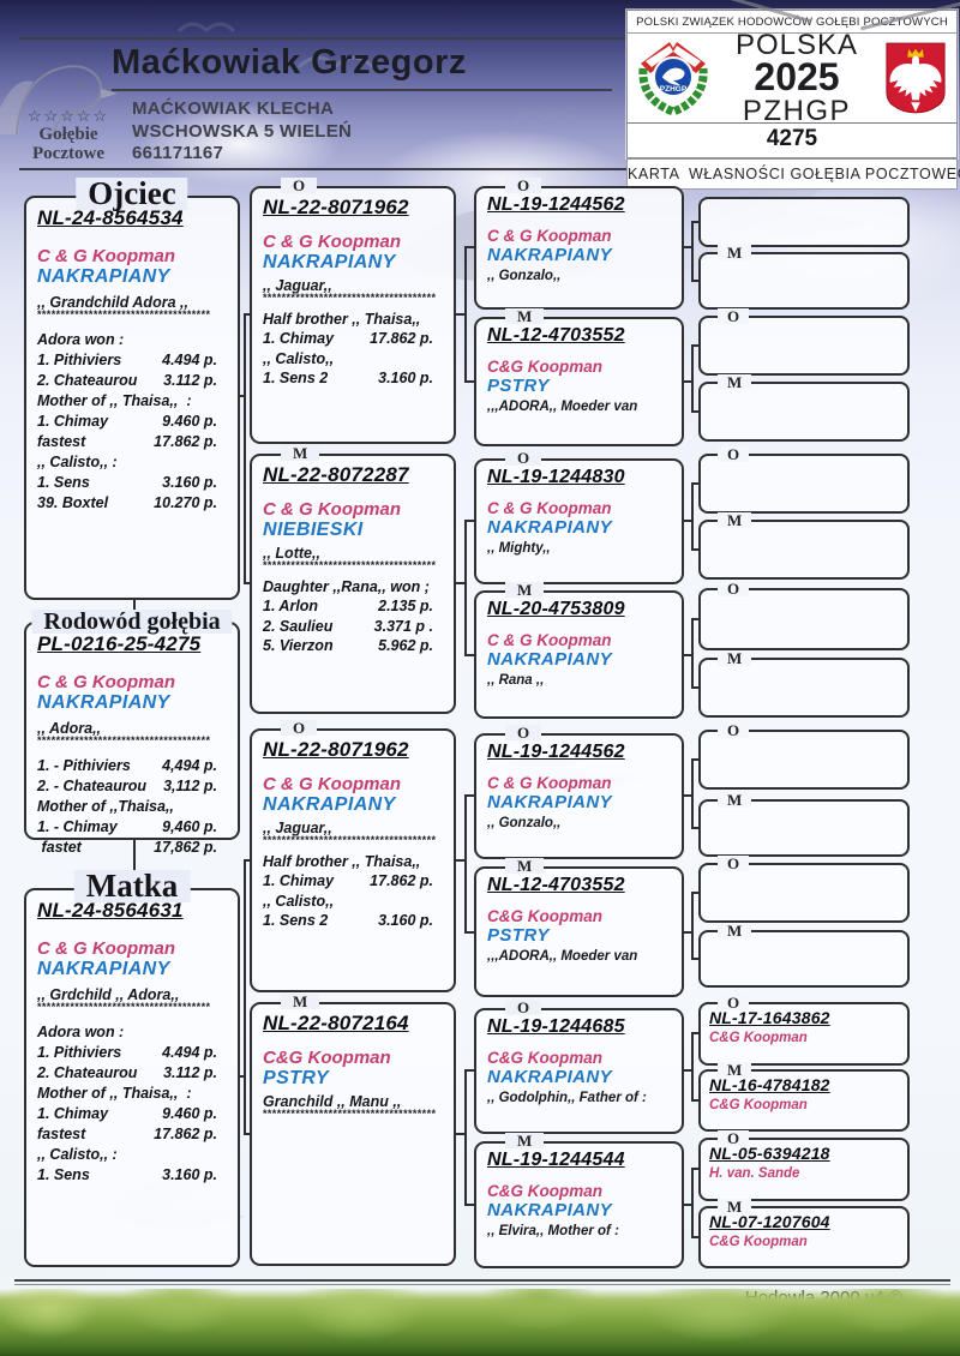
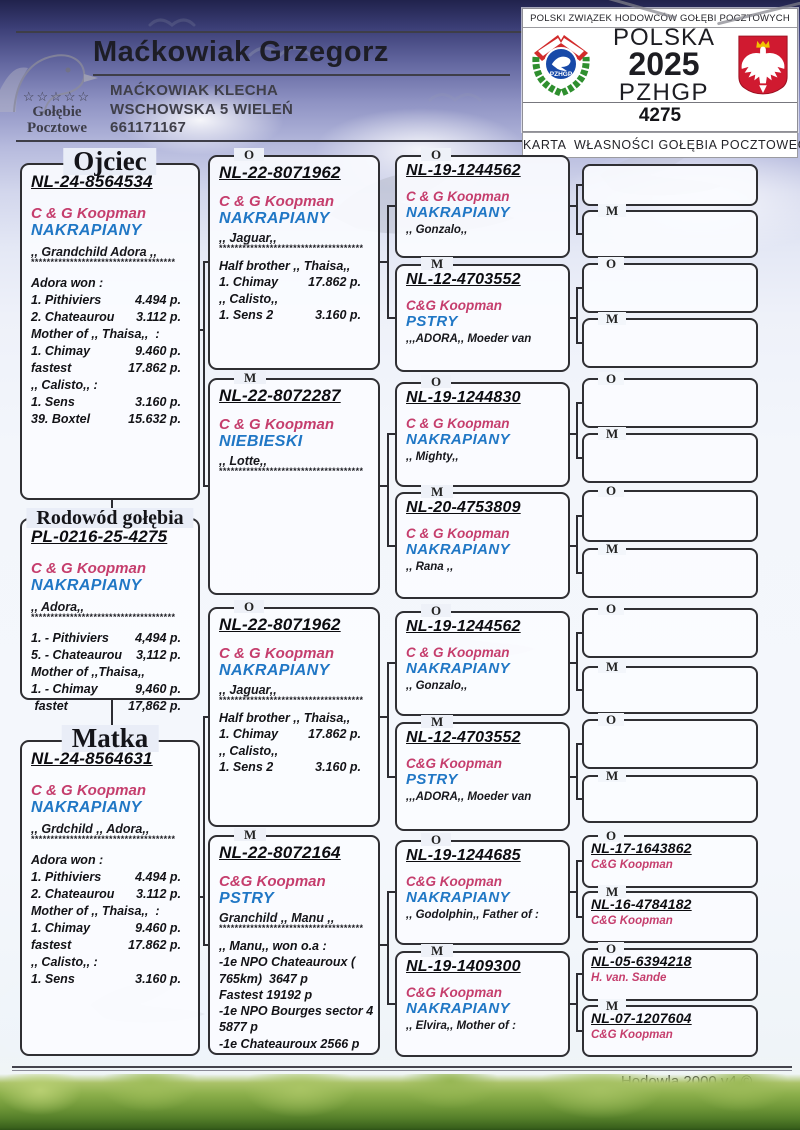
  Maćkowiak Grzegorz
  MAĆKOWIAK KLECHA
  WSCHOWSKA 5 WIELEŃ
  661171167
  ☆☆☆☆☆
  Gołębie
  Pocztowe
  POLSKI ZWIĄZEK HODOWCÓW GOŁĘBI POCZTOWYCH
  POLSKA
  2025
  PZHGP
  4275
  KARTA WŁASNOŚCI GOŁĘBIA POCZTOWE
  Ojciec
  NL-24-8564534
  C & G Koopman
  NAKRAPIANY
  ,, Grandchild Adora ,,
  *************************************
  Adora won :
  1. Pithiviers
  4.494 p.
  2. Chateaurou
  3.112 p.
  Mother of ,, Thaisa,, :
  1. Chimay
  9.460 p.
  fastest
  17.862 p.
  ,, Calisto,, :
  1. Sens
  3.160 p.
  39. Boxtel
- 10.270 p.
+ 15.632 p.
  Rodowód gołębia
  PL-0216-25-4275
  C & G Koopman
  NAKRAPIANY
  ,, Adora,,
  *************************************
  1. - Pithiviers
  4,494 p.
- 2. - Chateaurou
+ 5. - Chateaurou
  3,112 p.
  Mother of ,,Thaisa,,
  1. - Chimay
  9,460 p.
  fastet
  17,862 p.
  Matka
  NL-24-8564631
  C & G Koopman
  NAKRAPIANY
  ,, Grdchild ,, Adora,,
  *************************************
  Adora won :
  1. Pithiviers
  4.494 p.
  2. Chateaurou
  3.112 p.
  Mother of ,, Thaisa,, :
  1. Chimay
  9.460 p.
  fastest
  17.862 p.
  ,, Calisto,, :
  1. Sens
  3.160 p.
  O
  NL-22-8071962
  C & G Koopman
  NAKRAPIANY
  ,, Jaguar,,
  *************************************
  Half brother ,, Thaisa,,
  1. Chimay
  17.862 p.
  ,, Calisto,,
  1. Sens 2
  3.160 p.
  M
  NL-22-8072287
  C & G Koopman
  NIEBIESKI
  ,, Lotte,,
  *************************************
- Daughter ,,Rana,, won ;
- 1. Arlon
- 2.135 p.
- 2. Saulieu
- 3.371 p .
- 5. Vierzon
- 5.962 p.
  O
  NL-22-8071962
  C & G Koopman
  NAKRAPIANY
  ,, Jaguar,,
  *************************************
  Half brother ,, Thaisa,,
  1. Chimay
  17.862 p.
  ,, Calisto,,
  1. Sens 2
  3.160 p.
  M
  NL-22-8072164
  C&G Koopman
  PSTRY
  Granchild ,, Manu ,,
  *************************************
+ ,, Manu,, won o.a :
+ -1e NPO Chateauroux (
+ 765km) 3647 p
+ Fastest 19192 p
+ -1e NPO Bourges sector 4
+ 5877 p
+ -1e Chateauroux 2566 p
  O
  NL-19-1244562
  C & G Koopman
  NAKRAPIANY
  ,, Gonzalo,,
  M
  NL-12-4703552
  C&G Koopman
  PSTRY
  ,,,ADORA,, Moeder van
  O
  NL-19-1244830
  C & G Koopman
  NAKRAPIANY
  ,, Mighty,,
  M
  NL-20-4753809
  C & G Koopman
  NAKRAPIANY
  ,, Rana ,,
  O
  NL-19-1244562
  C & G Koopman
  NAKRAPIANY
  ,, Gonzalo,,
  M
  NL-12-4703552
  C&G Koopman
  PSTRY
  ,,,ADORA,, Moeder van
  O
  NL-19-1244685
  C&G Koopman
  NAKRAPIANY
  ,, Godolphin,, Father of :
  M
- NL-19-1244544
+ NL-19-1409300
  C&G Koopman
  NAKRAPIANY
  ,, Elvira,, Mother of :
  M
  O
  M
  O
  M
  O
  M
  O
  M
  O
  M
  O
  NL-17-1643862
  C&G Koopman
  M
  NL-16-4784182
  C&G Koopman
  O
  NL-05-6394218
  H. van. Sande
  M
  NL-07-1207604
  C&G Koopman
